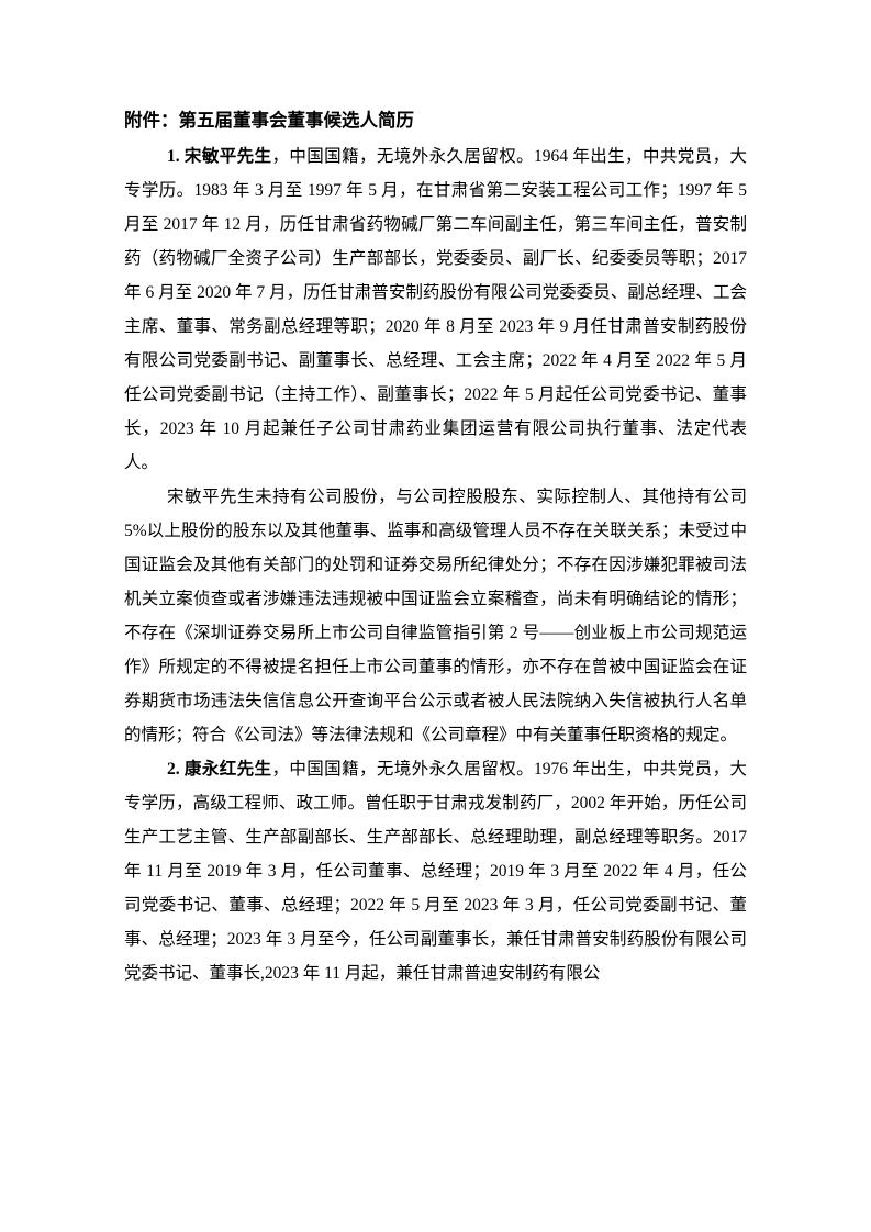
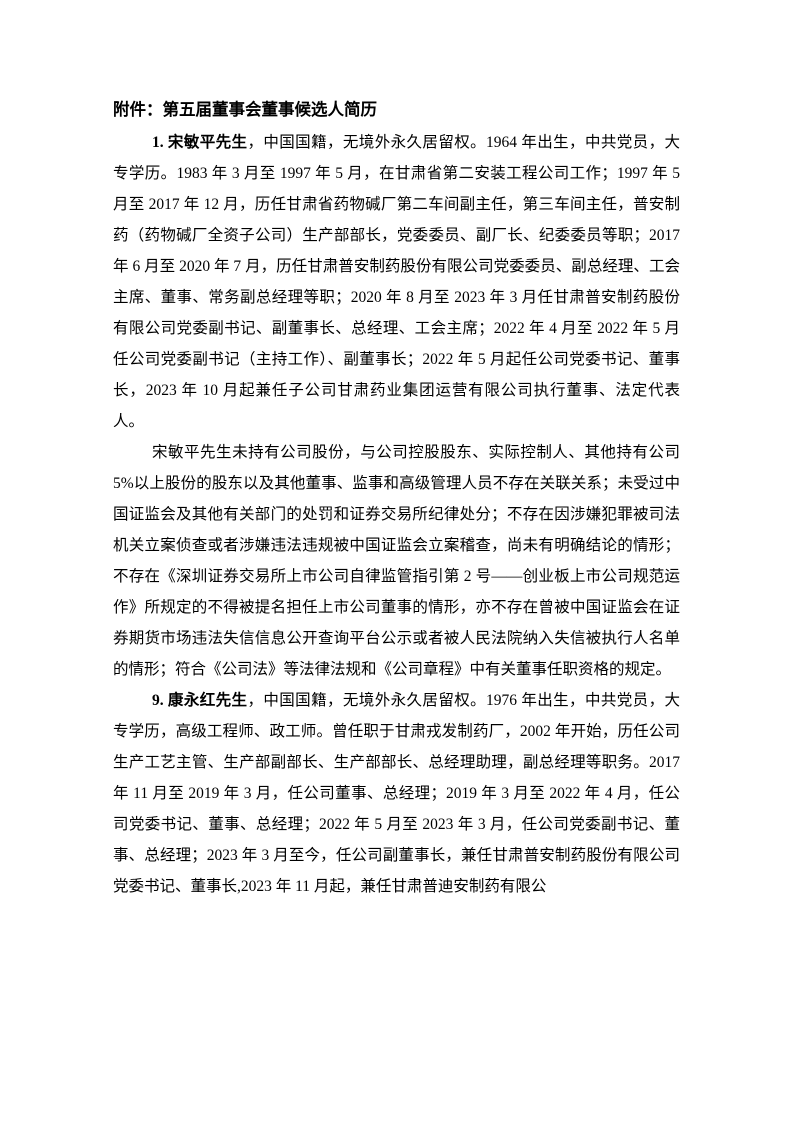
  附件：第五届董事会董事候选人简历
- 1. 宋敏平先生，中国国籍，无境外永久居留权。1964 年出生，中共党员，大专学历。1983 年 3 月至 1997 年 5 月，在甘肃省第二安装工程公司工作；1997 年 5 月至 2017 年 12 月，历任甘肃省药物碱厂第二车间副主任，第三车间主任，普安制药（药物碱厂全资子公司）生产部部长，党委委员、副厂长、纪委委员等职；2017 年 6 月至 2020 年 7 月，历任甘肃普安制药股份有限公司党委委员、副总经理、工会主席、董事、常务副总经理等职；2020 年 8 月至 2023 年 9 月任甘肃普安制药股份有限公司党委副书记、副董事长、总经理、工会主席；2022 年 4 月至 2022 年 5 月任公司党委副书记（主持工作）、副董事长；2022 年 5 月起任公司党委书记、董事长，2023 年 10 月起兼任子公司甘肃药业集团运营有限公司执行董事、法定代表人。
+ 1. 宋敏平先生，中国国籍，无境外永久居留权。1964 年出生，中共党员，大专学历。1983 年 3 月至 1997 年 5 月，在甘肃省第二安装工程公司工作；1997 年 5 月至 2017 年 12 月，历任甘肃省药物碱厂第二车间副主任，第三车间主任，普安制药（药物碱厂全资子公司）生产部部长，党委委员、副厂长、纪委委员等职；2017 年 6 月至 2020 年 7 月，历任甘肃普安制药股份有限公司党委委员、副总经理、工会主席、董事、常务副总经理等职；2020 年 8 月至 2023 年 3 月任甘肃普安制药股份有限公司党委副书记、副董事长、总经理、工会主席；2022 年 4 月至 2022 年 5 月任公司党委副书记（主持工作）、副董事长；2022 年 5 月起任公司党委书记、董事长，2023 年 10 月起兼任子公司甘肃药业集团运营有限公司执行董事、法定代表人。
  宋敏平先生未持有公司股份，与公司控股股东、实际控制人、其他持有公司 5%以上股份的股东以及其他董事、监事和高级管理人员不存在关联关系；未受过中国证监会及其他有关部门的处罚和证券交易所纪律处分；不存在因涉嫌犯罪被司法机关立案侦查或者涉嫌违法违规被中国证监会立案稽查，尚未有明确结论的情形；不存在《深圳证券交易所上市公司自律监管指引第 2 号——创业板上市公司规范运作》所规定的不得被提名担任上市公司董事的情形，亦不存在曾被中国证监会在证券期货市场违法失信信息公开查询平台公示或者被人民法院纳入失信被执行人名单的情形；符合《公司法》等法律法规和《公司章程》中有关董事任职资格的规定。
- 2. 康永红先生，中国国籍，无境外永久居留权。1976 年出生，中共党员，大专学历，高级工程师、政工师。曾任职于甘肃戎发制药厂，2002 年开始，历任公司生产工艺主管、生产部副部长、生产部部长、总经理助理，副总经理等职务。2017 年 11 月至 2019 年 3 月，任公司董事、总经理；2019 年 3 月至 2022 年 4 月，任公司党委书记、董事、总经理；2022 年 5 月至 2023 年 3 月，任公司党委副书记、董事、总经理；2023 年 3 月至今，任公司副董事长，兼任甘肃普安制药股份有限公司党委书记、董事长,2023 年 11 月起，兼任甘肃普迪安制药有限公
+ 9. 康永红先生，中国国籍，无境外永久居留权。1976 年出生，中共党员，大专学历，高级工程师、政工师。曾任职于甘肃戎发制药厂，2002 年开始，历任公司生产工艺主管、生产部副部长、生产部部长、总经理助理，副总经理等职务。2017 年 11 月至 2019 年 3 月，任公司董事、总经理；2019 年 3 月至 2022 年 4 月，任公司党委书记、董事、总经理；2022 年 5 月至 2023 年 3 月，任公司党委副书记、董事、总经理；2023 年 3 月至今，任公司副董事长，兼任甘肃普安制药股份有限公司党委书记、董事长,2023 年 11 月起，兼任甘肃普迪安制药有限公
